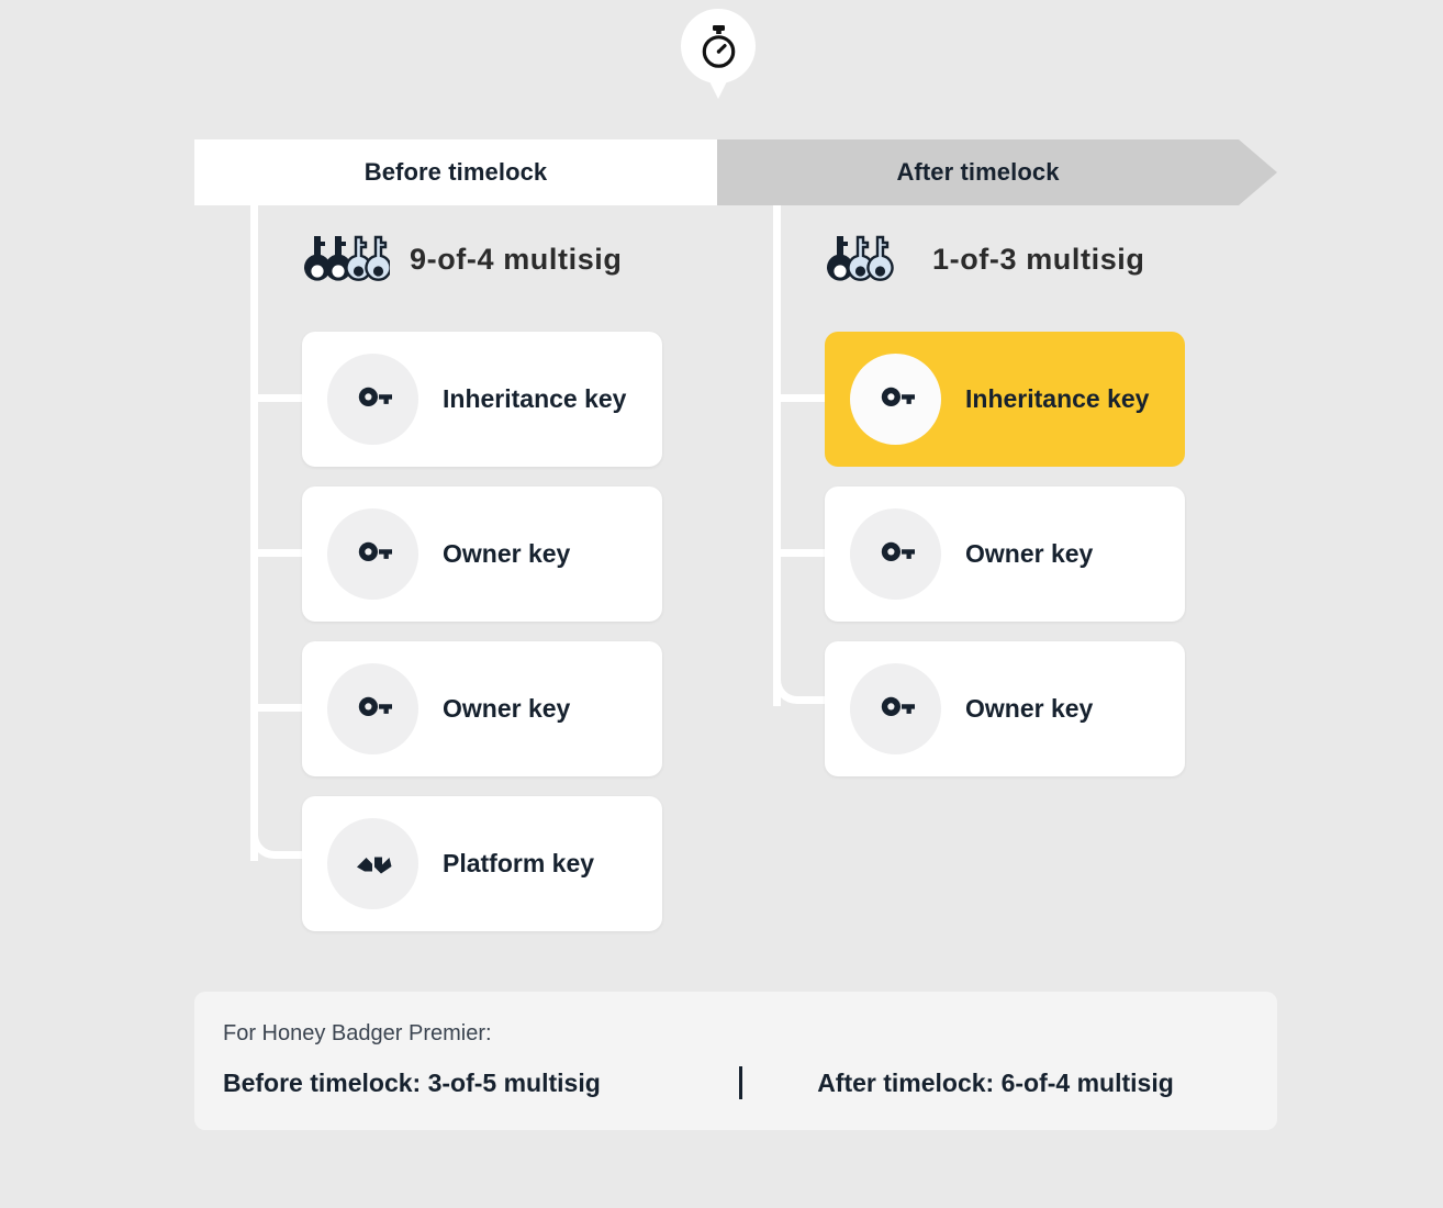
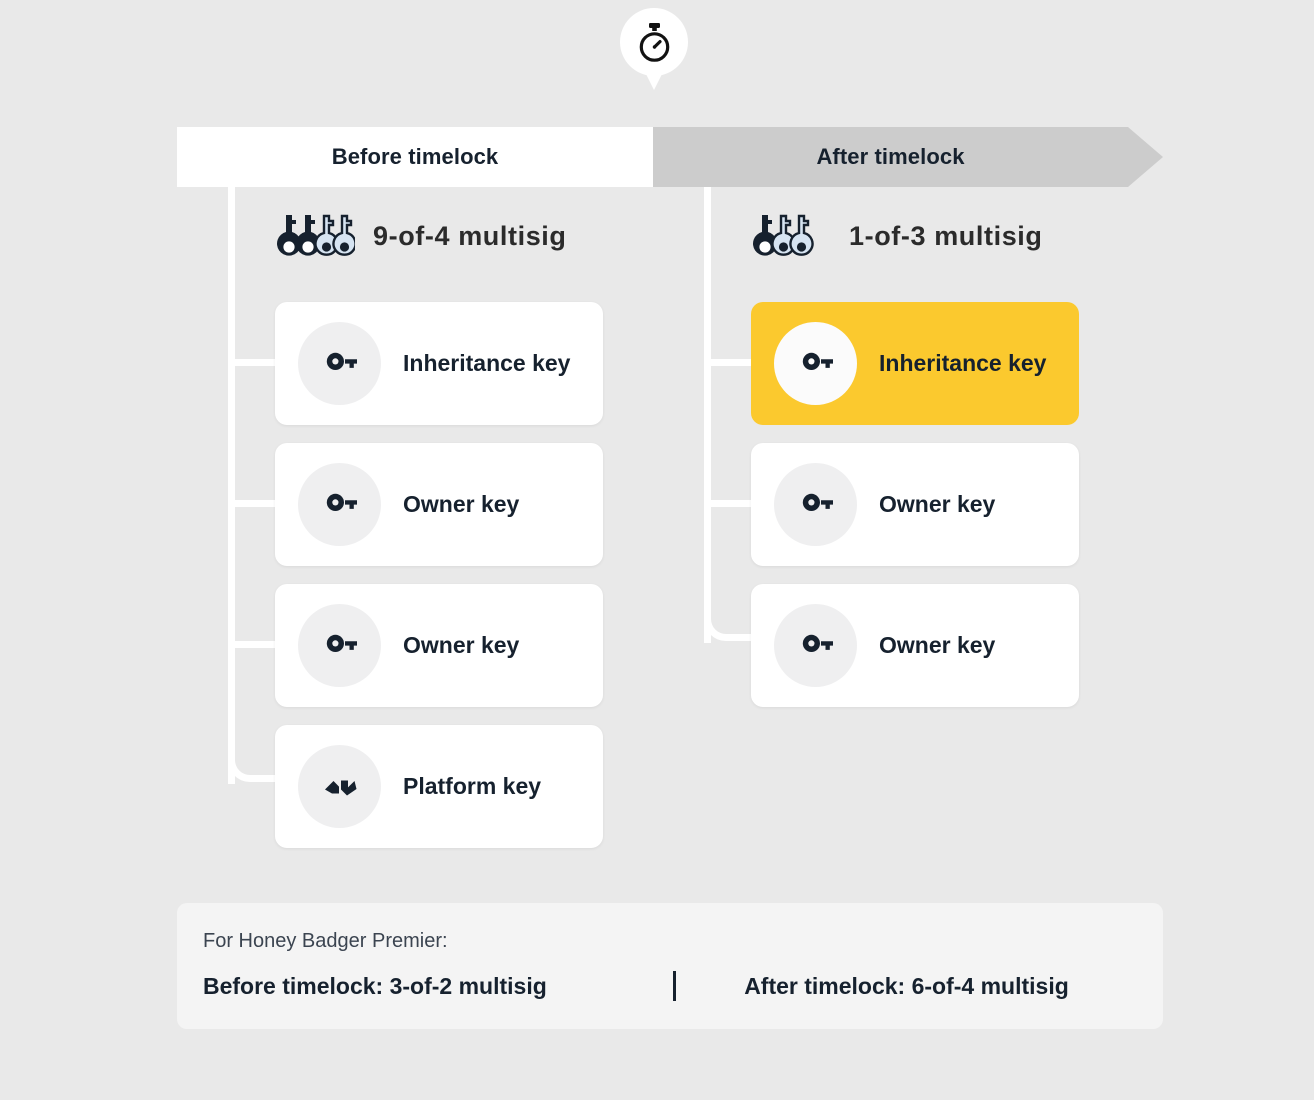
  Before timelock
  After timelock
  9-of-4 multisig
  Inheritance key
  Owner key
  Owner key
  Platform key
  1-of-3 multisig
  Inheritance key
  Owner key
  Owner key
  For Honey Badger Premier:
- Before timelock: 3-of-5 multisig
+ Before timelock: 3-of-2 multisig
  After timelock: 6-of-4 multisig
